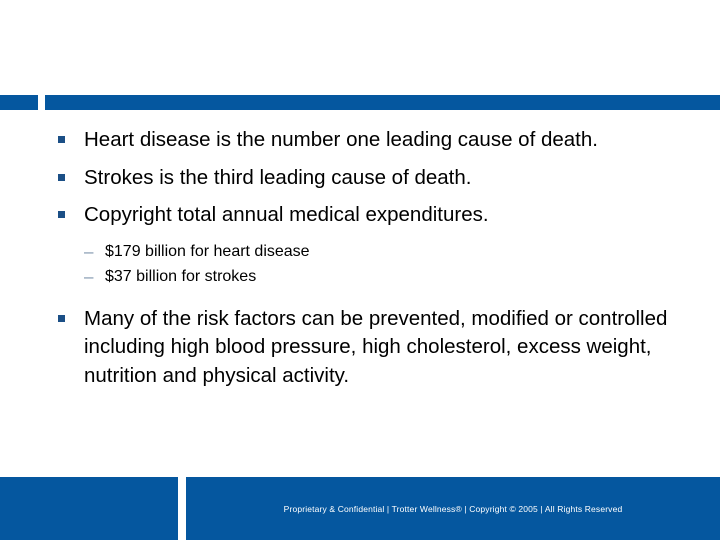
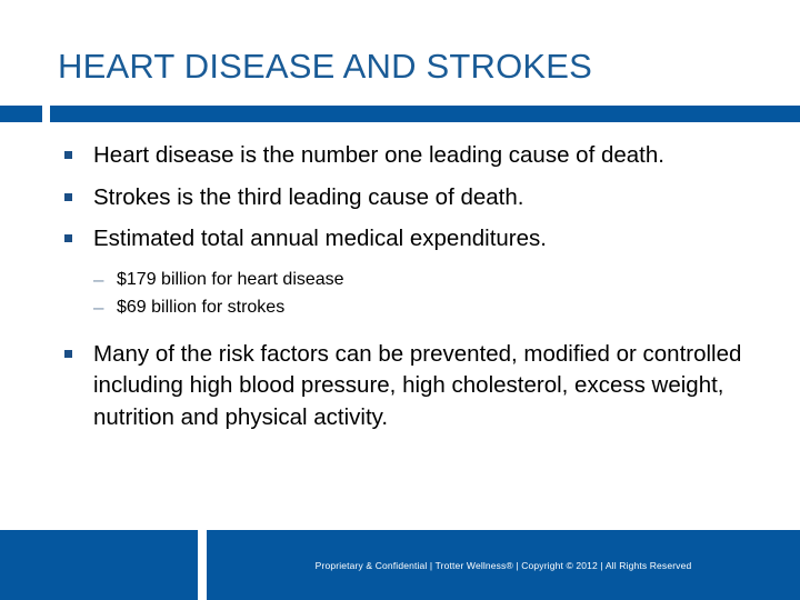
+ HEART DISEASE AND STROKES
  Heart disease is the number one leading cause of death.
  Strokes is the third leading cause of death.
- Copyright total annual medical expenditures.
+ Estimated total annual medical expenditures.
  –
  $179 billion for heart disease
  –
- $37 billion for strokes
+ $69 billion for strokes
  Many of the risk factors can be prevented, modified or controlled including high blood pressure, high cholesterol, excess weight, nutrition and physical activity.
- Proprietary & Confidential | Trotter Wellness® | Copyright © 2005 | All Rights Reserved
+ Proprietary & Confidential | Trotter Wellness® | Copyright © 2012 | All Rights Reserved
